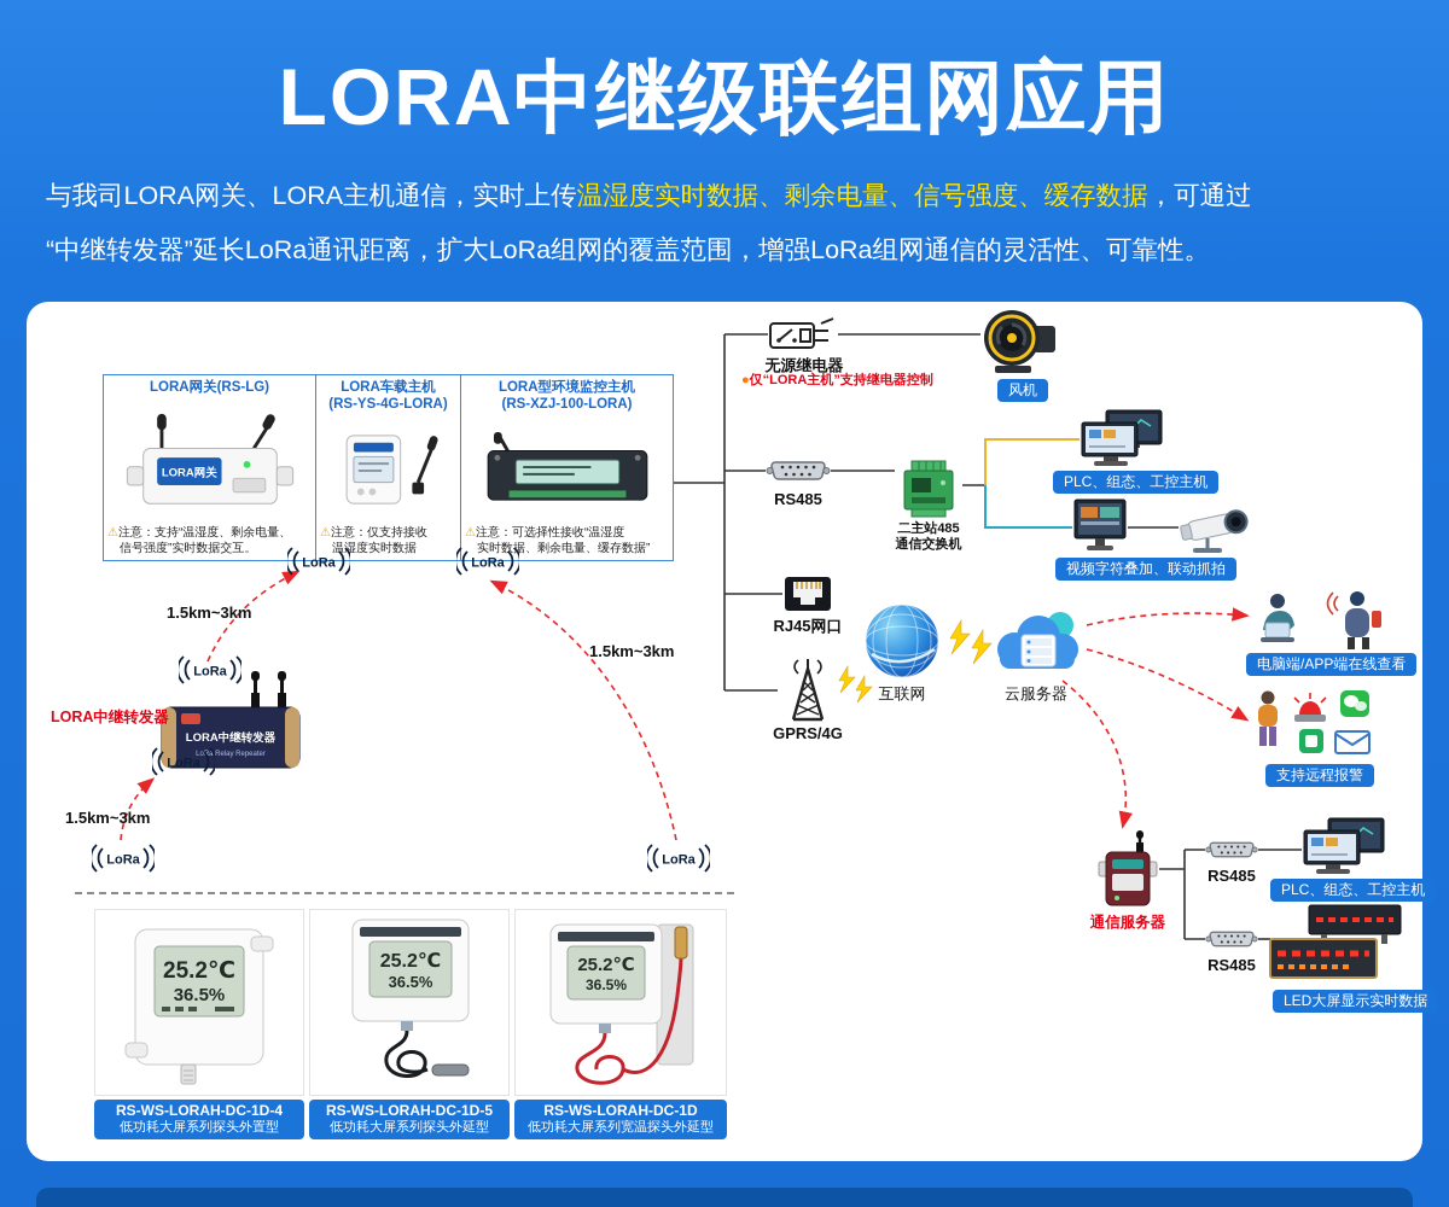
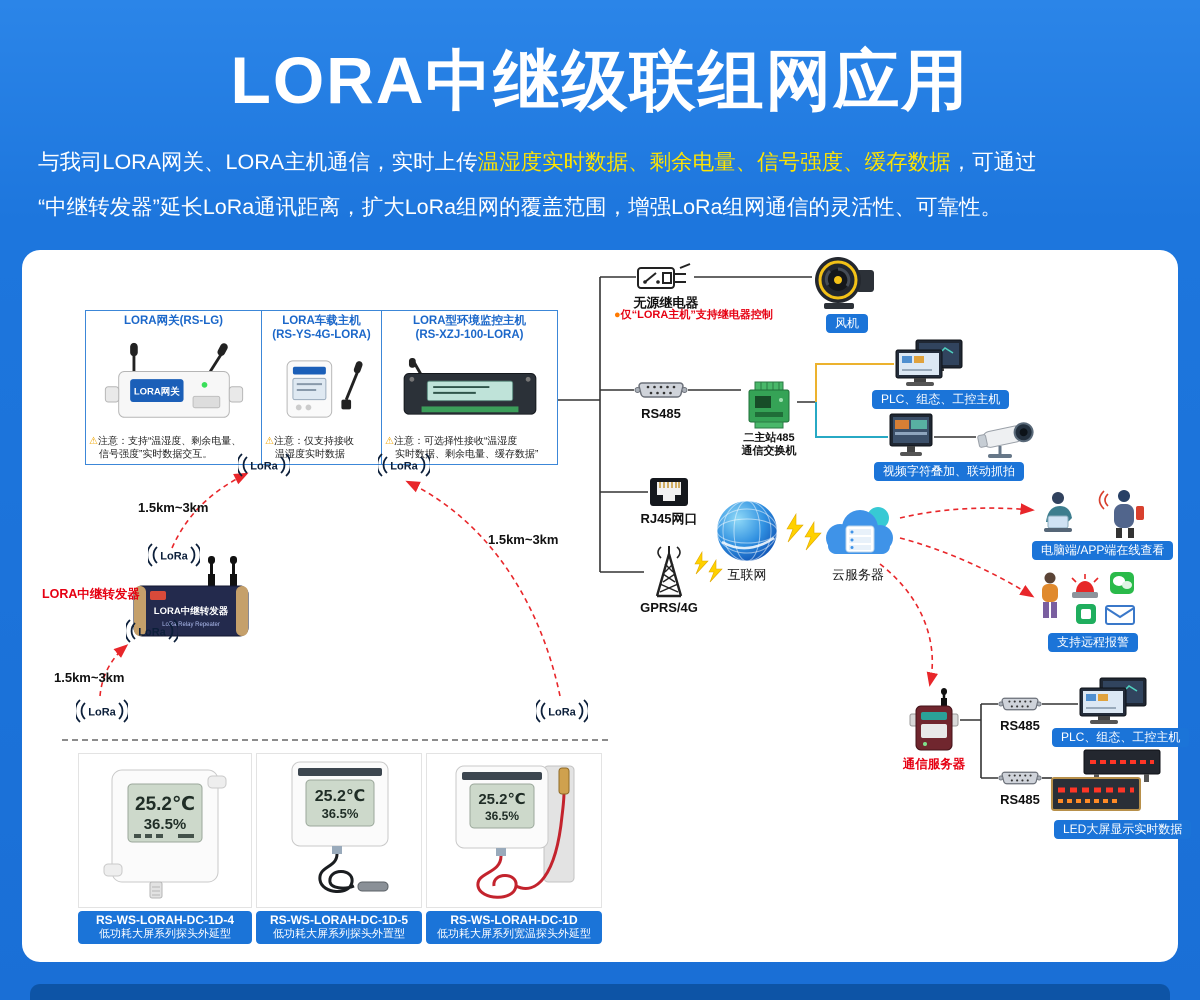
  LORA中继级联组网应用
  与我司LORA网关、LORA主机通信，实时上传温湿度实时数据、剩余电量、信号强度、缓存数据，可通过
  “中继转发器”延长LoRa通讯距离，扩大LoRa组网的覆盖范围，增强LoRa组网通信的灵活性、可靠性。
  LORA网关(RS-LG)
  LORA网关
  ⚠注意：支持“温湿度、剩余电量、
  信号强度”实时数据交互。
  LORA车载主机
  (RS-YS-4G-LORA)
  ⚠注意：仅支持接收
  温湿度实时数据
  LORA型环境监控主机
  (RS-XZJ-100-LORA)
  ⚠注意：可选择性接收“温湿度
  实时数据、剩余电量、缓存数据”
  无源继电器
  ●仅“LORA主机”支持继电器控制
  风机
  RS485
  二主站485
  通信交换机
  PLC、组态、工控主机
  视频字符叠加、联动抓拍
  RJ45网口
  互联网
  GPRS/4G
  云服务器
  电脑端/APP端在线查看
  支持远程报警
  通信服务器
  RS485
  PLC、组态、工控主机
  RS485
  LED大屏显示实时数据
  LORA中继转发器
  LORA中继转发器
  LoRa
  LoRa
  LoRa
  LoRa
  LoRa
  LoRa
  1.5km~3km
  1.5km~3km
  1.5km~3km
  25.2℃
  36.5%
  RS-WS-LORAH-DC-1D-4
- 低功耗大屏系列探头外置型
+ 低功耗大屏系列探头外延型
  25.2℃
  36.5%
  RS-WS-LORAH-DC-1D-5
- 低功耗大屏系列探头外延型
+ 低功耗大屏系列探头外置型
  25.2℃
  36.5%
  RS-WS-LORAH-DC-1D
  低功耗大屏系列宽温探头外延型
